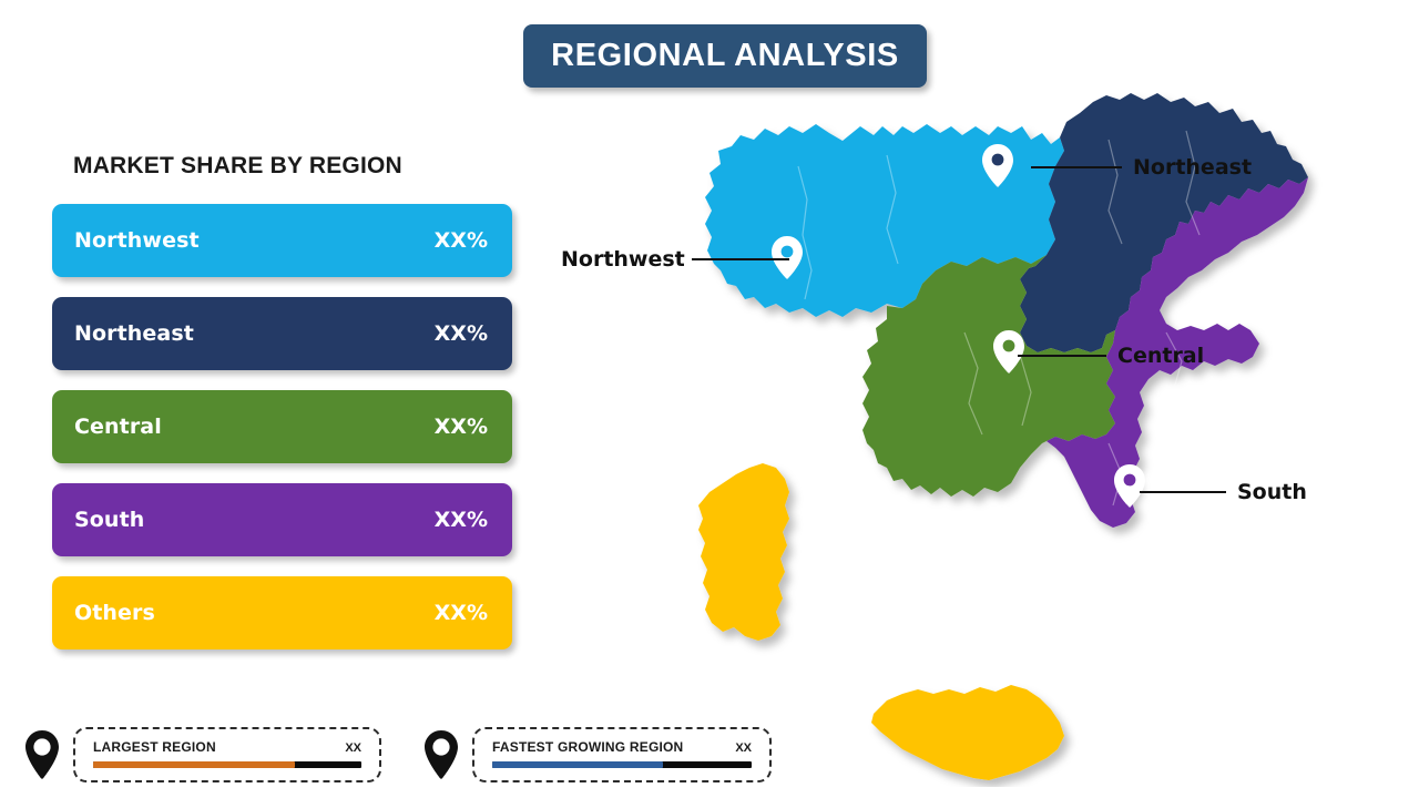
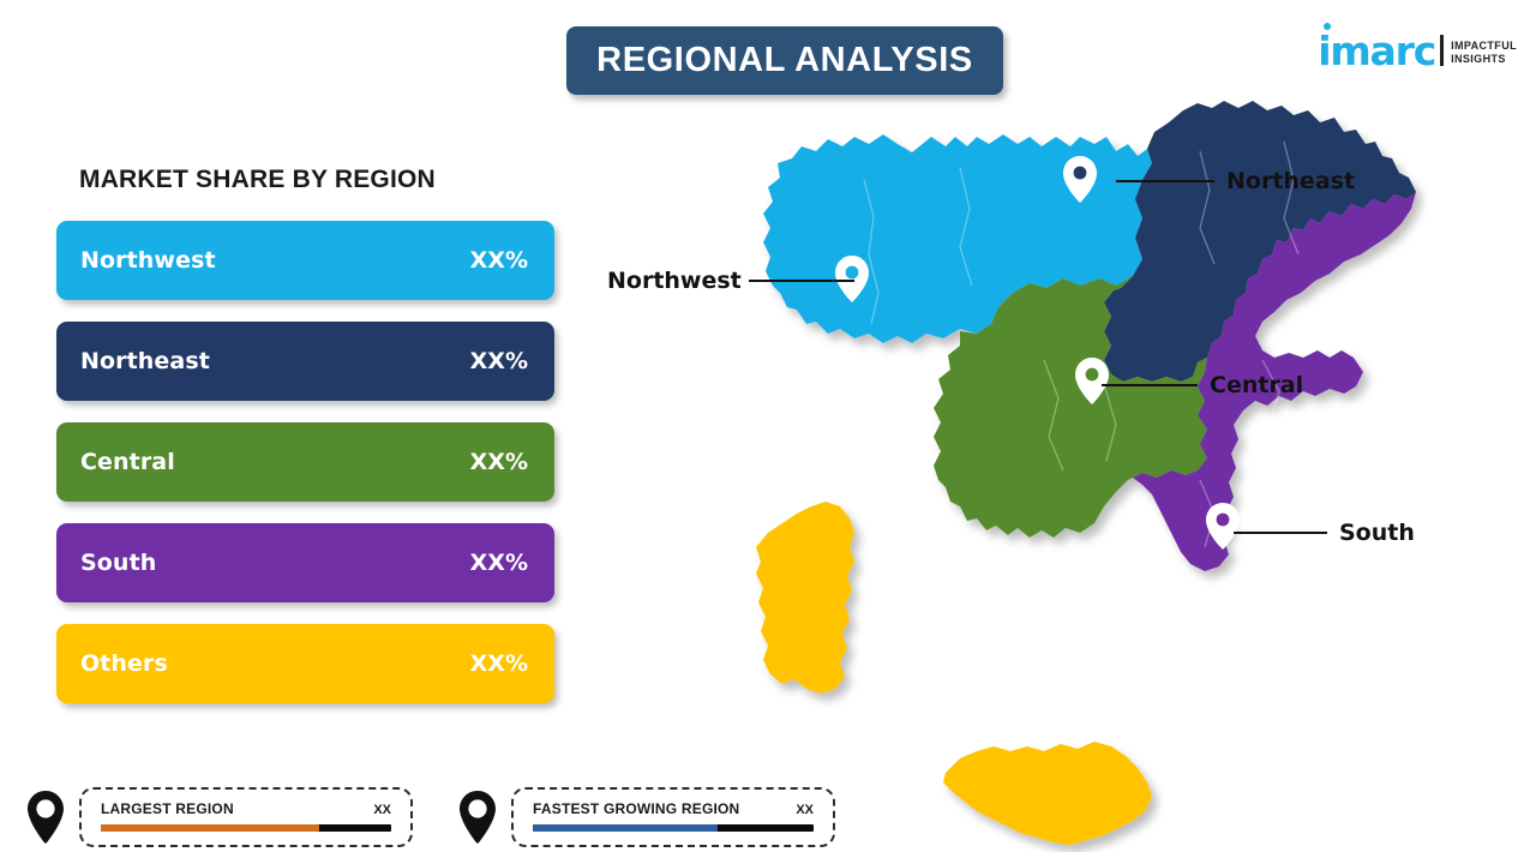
  REGIONAL ANALYSIS
+ imarc
+ IMPACTFUL
+ INSIGHTS
  MARKET SHARE BY REGION
  Northwest
  XX%
  Northeast
  XX%
  Central
  XX%
  South
  XX%
  Others
  XX%
  LARGEST REGION
  XX
  FASTEST GROWING REGION
  XX
  Northeast
  Northwest
  Central
  South
